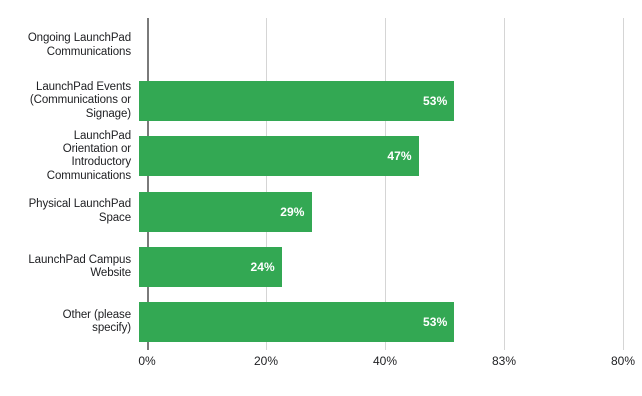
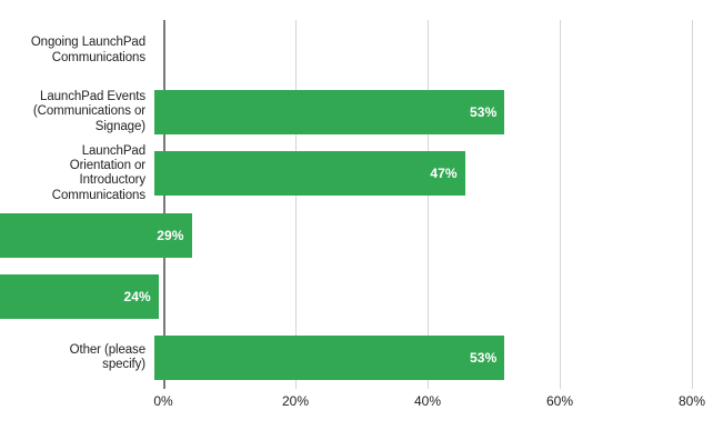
  Ongoing LaunchPad
  Communications
  LaunchPad Events
  (Communications or
  Signage)
  53%
  LaunchPad
  Orientation or
  Introductory
  Communications
  47%
- Physical LaunchPad
- Space
  29%
- LaunchPad Campus
- Website
  24%
  Other (please
  specify)
  53%
  0%
  20%
  40%
- 83%
+ 60%
  80%
